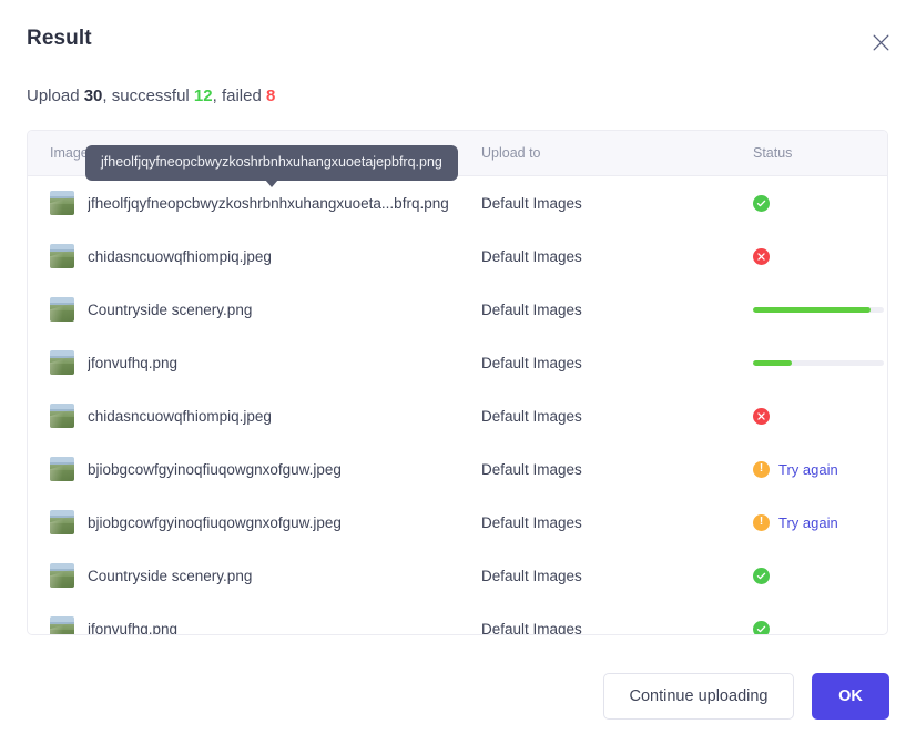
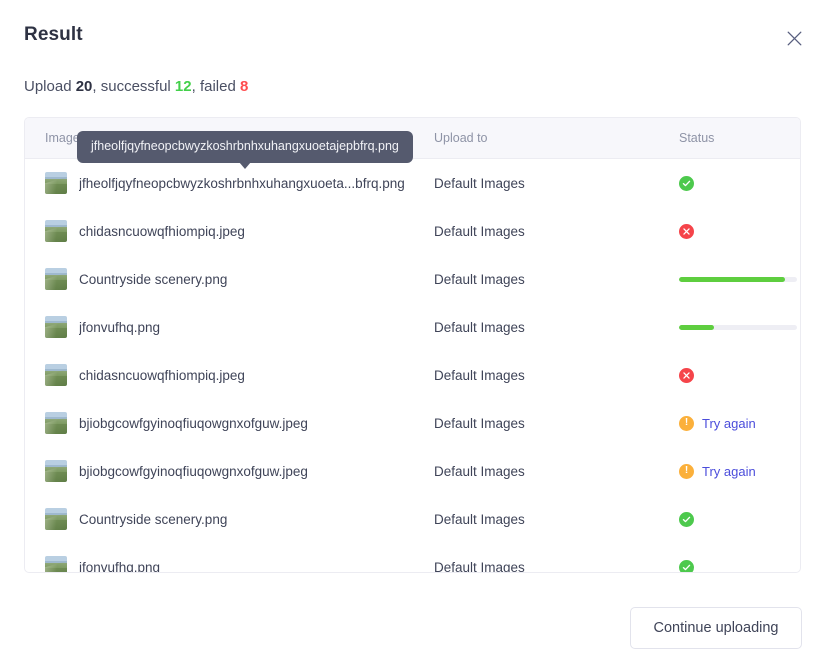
  Result
- Upload 30, successful 12, failed 8
+ Upload 20, successful 12, failed 8
  Upload to
  Status
  jfheolfjqyfneopcbwyzkoshrbnhxuhangxuoeta...bfrq.png
  Default Images
  chidasncuowqfhiompiq.jpeg
  Default Images
  Countryside scenery.png
  Default Images
  jfonvufhq.png
  Default Images
  chidasncuowqfhiompiq.jpeg
  Default Images
  bjiobgcowfgyinoqfiuqowgnxofguw.jpeg
  Default Images
  !
  Try again
  bjiobgcowfgyinoqfiuqowgnxofguw.jpeg
  Default Images
  !
  Try again
  Countryside scenery.png
  Default Images
  jfonvufhq.png
  Default Images
  jfheolfjqyfneopcbwyzkoshrbnhxuhangxuoetajepbfrq.png
  Continue uploading
- OK
